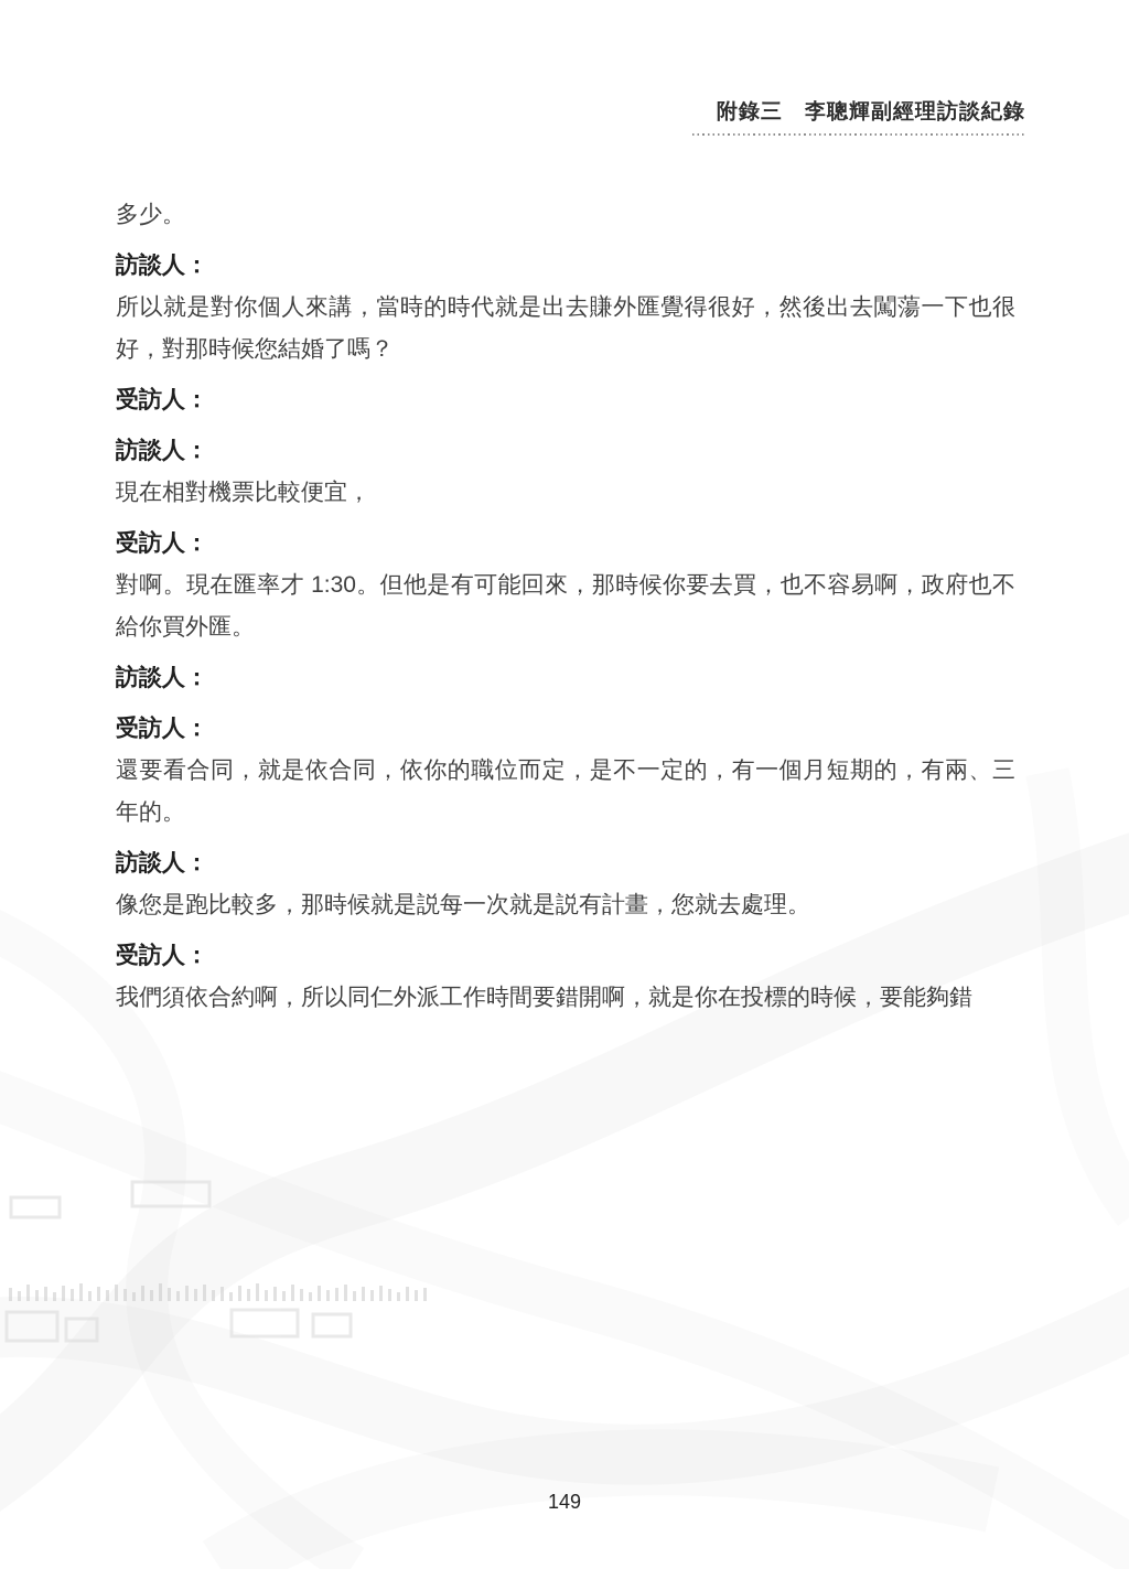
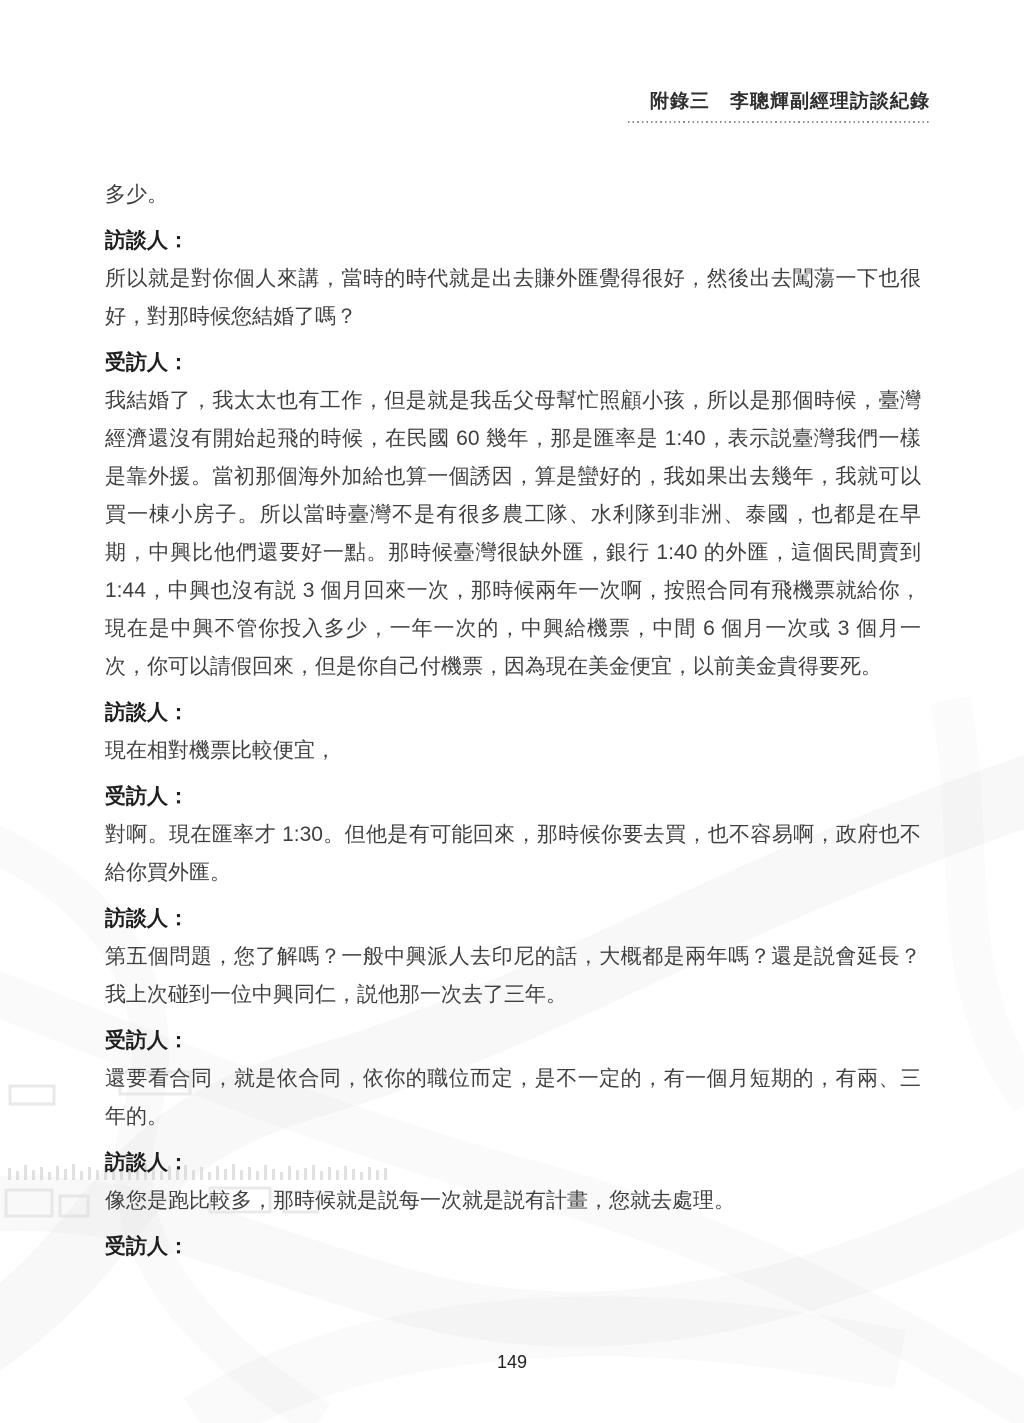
  附錄三 李聰輝副經理訪談紀錄
  多少。
  訪談人：
  所以就是對你個人來講，當時的時代就是出去賺外匯覺得很好，然後出去闖蕩一下也很好，對那時候您結婚了嗎？
  受訪人：
+ 我結婚了，我太太也有工作，但是就是我岳父母幫忙照顧小孩，所以是那個時候，臺灣經濟還沒有開始起飛的時候，在民國 60 幾年，那是匯率是 1:40，表示説臺灣我們一樣是靠外援。當初那個海外加給也算一個誘因，算是蠻好的，我如果出去幾年，我就可以買一棟小房子。所以當時臺灣不是有很多農工隊、水利隊到非洲、泰國，也都是在早期，中興比他們還要好一點。那時候臺灣很缺外匯，銀行 1:40 的外匯，這個民間賣到 1:44，中興也沒有説 3 個月回來一次，那時候兩年一次啊，按照合同有飛機票就給你，現在是中興不管你投入多少，一年一次的，中興給機票，中間 6 個月一次或 3 個月一次，你可以請假回來，但是你自己付機票，因為現在美金便宜，以前美金貴得要死。
  訪談人：
  現在相對機票比較便宜，
  受訪人：
  對啊。現在匯率才 1:30。但他是有可能回來，那時候你要去買，也不容易啊，政府也不給你買外匯。
  訪談人：
+ 第五個問題，您了解嗎？一般中興派人去印尼的話，大概都是兩年嗎？還是説會延長？我上次碰到一位中興同仁，説他那一次去了三年。
  受訪人：
  還要看合同，就是依合同，依你的職位而定，是不一定的，有一個月短期的，有兩、三年的。
  訪談人：
  像您是跑比較多，那時候就是説每一次就是説有計畫，您就去處理。
  受訪人：
- 我們須依合約啊，所以同仁外派工作時間要錯開啊，就是你在投標的時候，要能夠錯
  149
